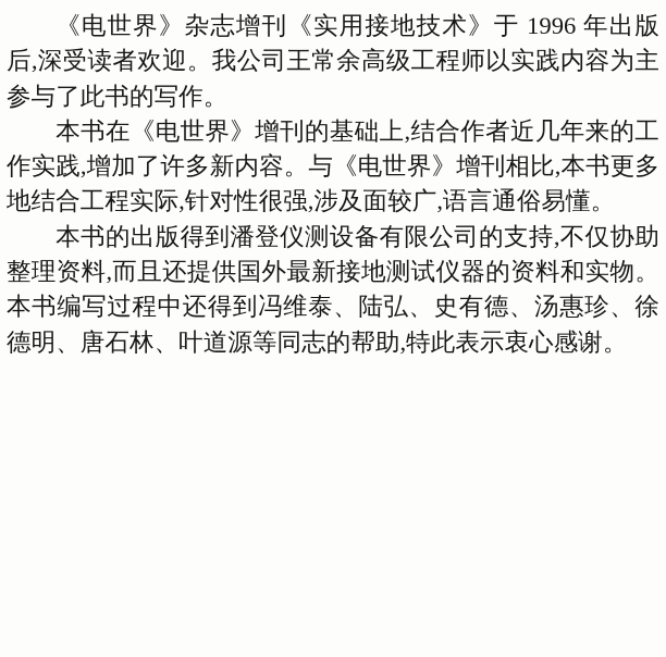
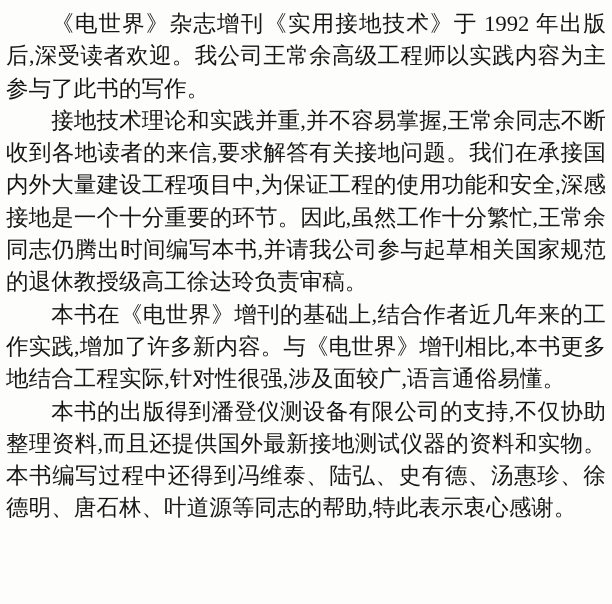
- 《电世界》杂志增刊《实用接地技术》于 1996 年出版后,深受读者欢迎。我公司王常余高级工程师以实践内容为主参与了此书的写作。
+ 《电世界》杂志增刊《实用接地技术》于 1992 年出版后,深受读者欢迎。我公司王常余高级工程师以实践内容为主参与了此书的写作。
+ 接地技术理论和实践并重,并不容易掌握,王常余同志不断收到各地读者的来信,要求解答有关接地问题。我们在承接国内外大量建设工程项目中,为保证工程的使用功能和安全,深感接地是一个十分重要的环节。因此,虽然工作十分繁忙,王常余同志仍腾出时间编写本书,并请我公司参与起草相关国家规范的退休教授级高工徐达玲负责审稿。
  本书在《电世界》增刊的基础上,结合作者近几年来的工作实践,增加了许多新内容。与《电世界》增刊相比,本书更多地结合工程实际,针对性很强,涉及面较广,语言通俗易懂。
  本书的出版得到潘登仪测设备有限公司的支持,不仅协助整理资料,而且还提供国外最新接地测试仪器的资料和实物。本书编写过程中还得到冯维泰、陆弘、史有德、汤惠珍、徐德明、唐石林、叶道源等同志的帮助,特此表示衷心感谢。
